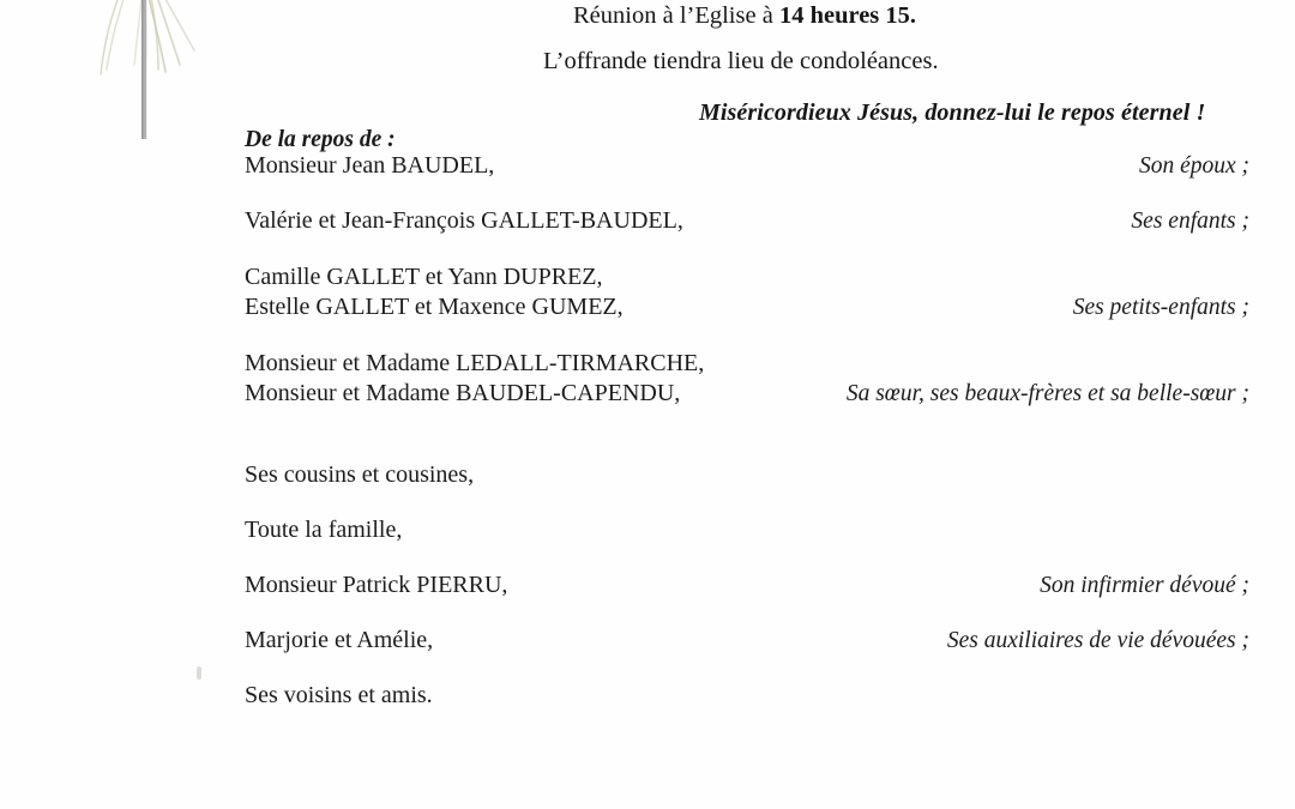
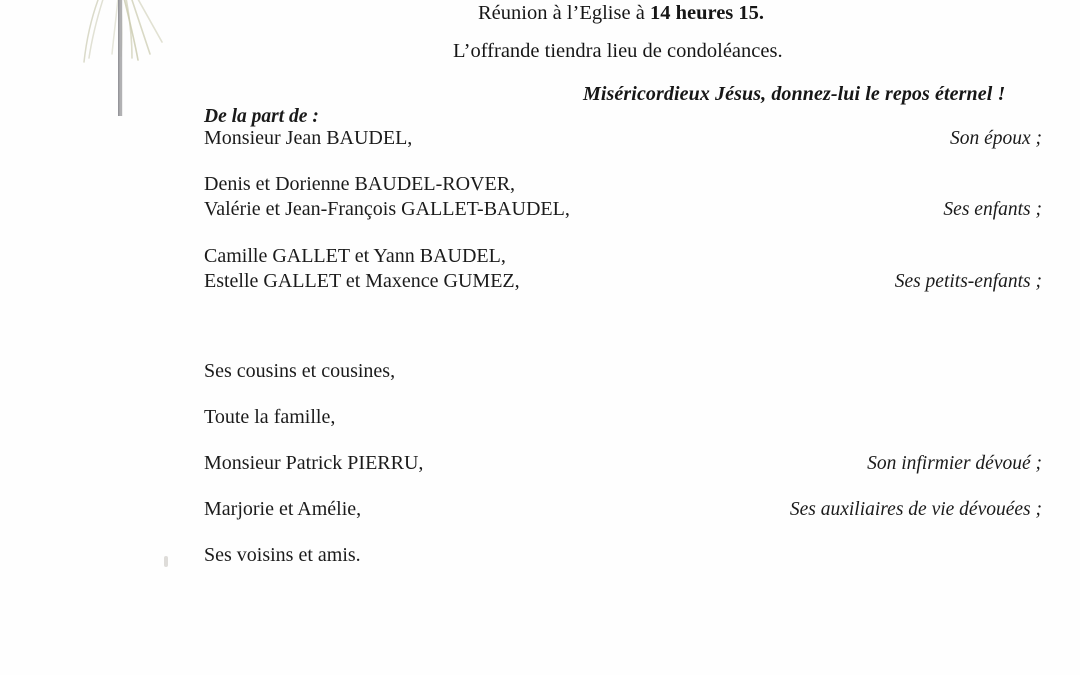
  Réunion à l’Eglise à 14 heures 15.
  L’offrande tiendra lieu de condoléances.
  Miséricordieux Jésus, donnez-lui le repos éternel !
- De la repos de :
+ De la part de :
  Monsieur Jean BAUDEL,
  Son époux ;
+ Denis et Dorienne BAUDEL-ROVER,
  Valérie et Jean-François GALLET-BAUDEL,
  Ses enfants ;
- Camille GALLET et Yann DUPREZ,
+ Camille GALLET et Yann BAUDEL,
  Estelle GALLET et Maxence GUMEZ,
  Ses petits-enfants ;
- Monsieur et Madame LEDALL-TIRMARCHE,
- Monsieur et Madame BAUDEL-CAPENDU,
- Sa sœur, ses beaux-frères et sa belle-sœur ;
  Ses cousins et cousines,
  Toute la famille,
  Monsieur Patrick PIERRU,
  Son infirmier dévoué ;
  Marjorie et Amélie,
  Ses auxiliaires de vie dévouées ;
  Ses voisins et amis.
